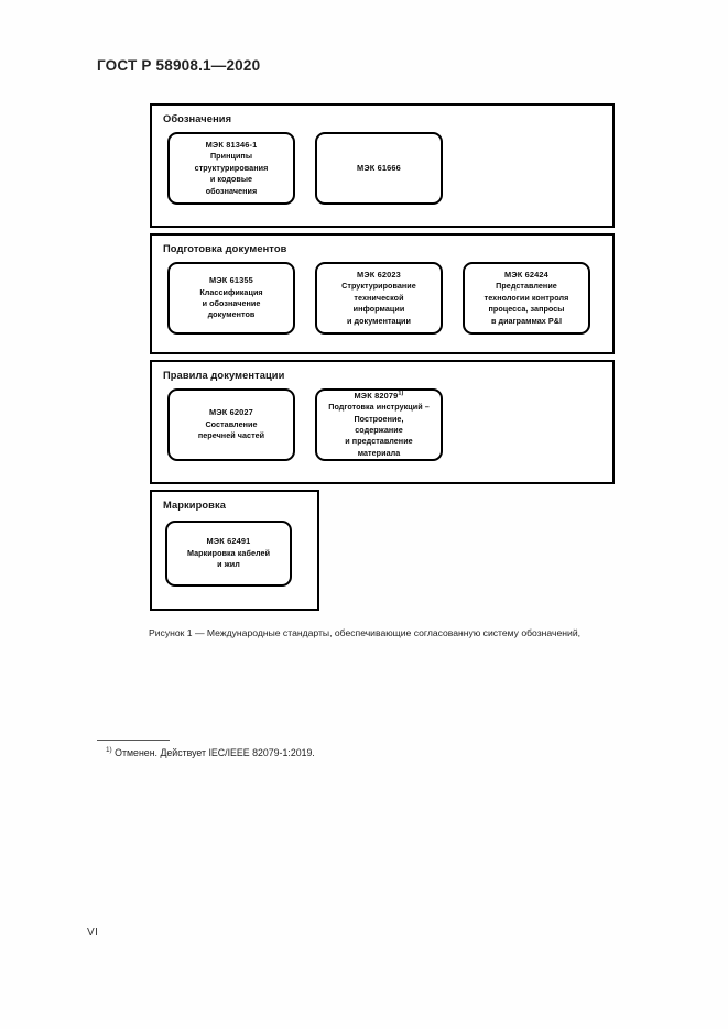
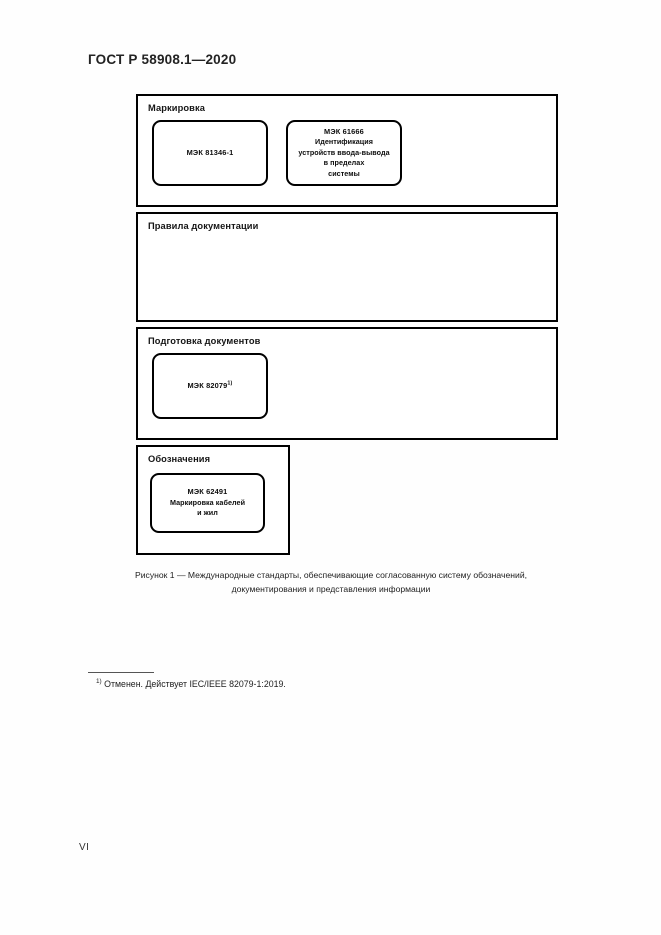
  ГОСТ Р 58908.1—2020
- Обозначения
+ Маркировка
  МЭК 81346-1
- Принципы
- структурирования
- и кодовые
- обозначения
  МЭК 61666
+ Идентификация
+ устройств ввода-вывода
+ в пределах
+ системы
- Подготовка документов
+ Правила документации
- МЭК 61355
- Классификация
- и обозначение
- документов
- МЭК 62023
- Структурирование
- технической
- информации
- и документации
- МЭК 62424
- Представление
- технологии контроля
- процесса, запросы
- в диаграммах P&I
- Правила документации
+ Подготовка документов
- МЭК 62027
- Составление
- перечней частей
  МЭК 82079
- Подготовка инструкций –
- Построение,
- содержание
- и представление
- материала
- Маркировка
+ Обозначения
  МЭК 62491
  Маркировка кабелей
  и жил
  Рисунок 1 — Международные стандарты, обеспечивающие согласованную систему обозначений,
+ документирования и представления информации
  Отменен. Действует IEC/IEEE 82079-1:2019.
  VI
